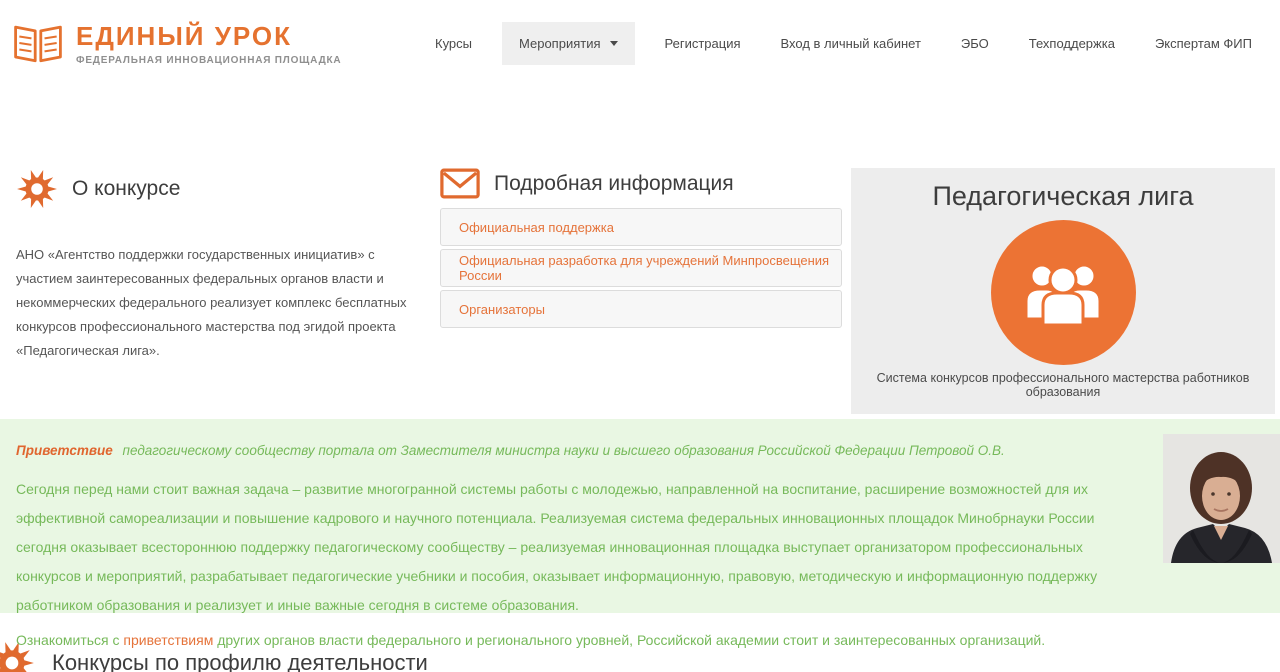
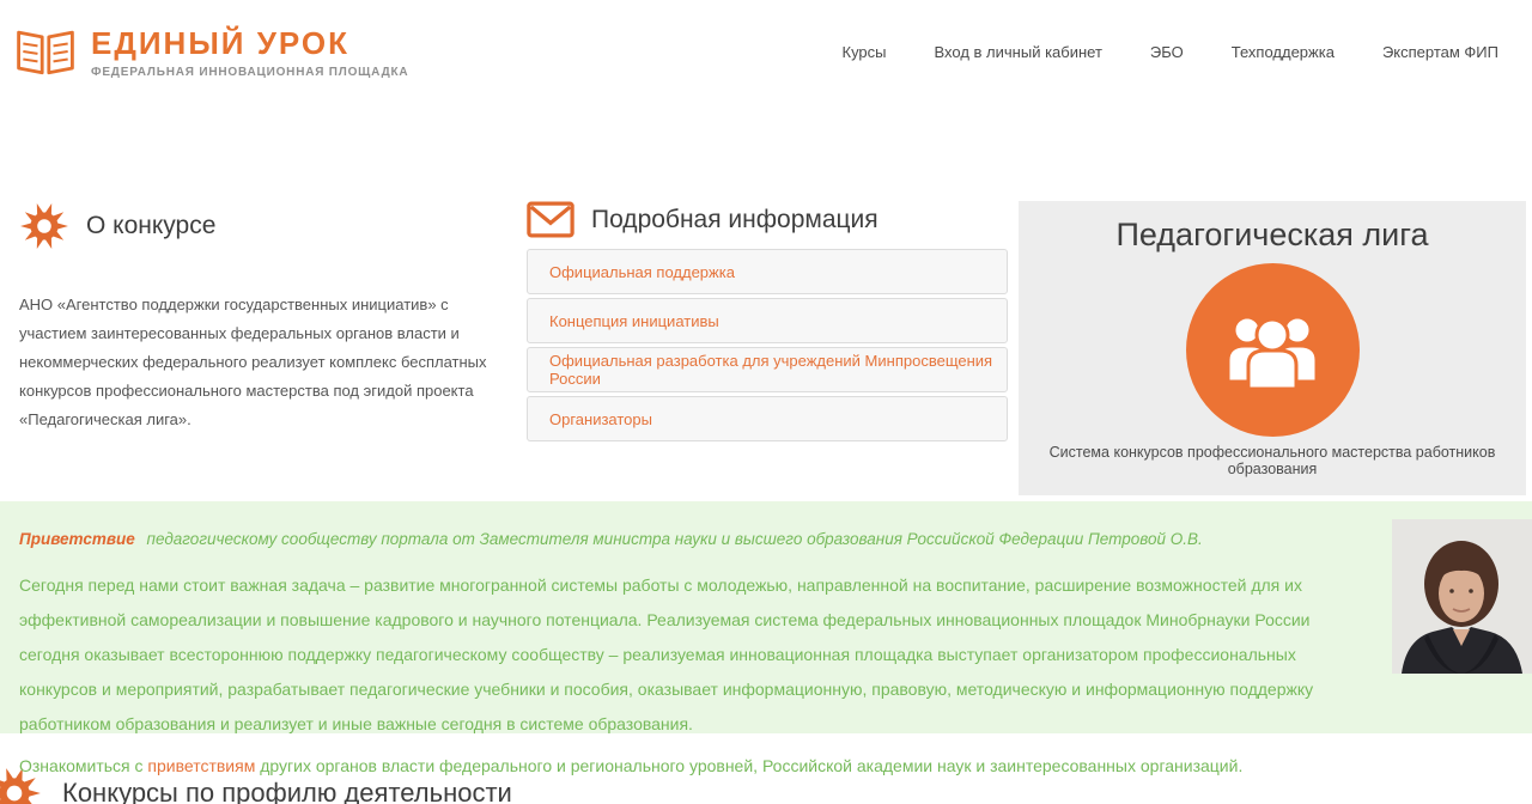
  ЕДИНЫЙ УРОК
  ФЕДЕРАЛЬНАЯ ИННОВАЦИОННАЯ ПЛОЩАДКА
  Курсы
- Мероприятия
- Регистрация
  Вход в личный кабинет
  ЭБО
  Техподдержка
  Экспертам ФИП
  О конкурсе
  АНО «Агентство поддержки государственных инициатив» с участием заинтересованных федеральных органов власти и некоммерческих федерального реализует комплекс бесплатных конкурсов профессионального мастерства под эгидой проекта «Педагогическая лига».
  Подробная информация
  Официальная поддержка
+ Концепция инициативы
  Официальная разработка для учреждений Минпросвещения России
  Организаторы
  Педагогическая лига
  Система конкурсов профессионального мастерства работников образования
  Приветствие педагогическому сообществу портала от Заместителя министра науки и высшего образования Российской Федерации Петровой О.В.
  Сегодня перед нами стоит важная задача – развитие многогранной системы работы с молодежью, направленной на воспитание, расширение возможностей для их эффективной самореализации и повышение кадрового и научного потенциала. Реализуемая система федеральных инновационных площадок Минобрнауки России сегодня оказывает всестороннюю поддержку педагогическому сообществу – реализуемая инновационная площадка выступает организатором профессиональных конкурсов и мероприятий, разрабатывает педагогические учебники и пособия, оказывает информационную, правовую, методическую и информационную поддержку работником образования и реализует и иные важные сегодня в системе образования.
- Ознакомиться с приветствиям других органов власти федерального и регионального уровней, Российской академии стоит и заинтересованных организаций.
+ Ознакомиться с приветствиям других органов власти федерального и регионального уровней, Российской академии наук и заинтересованных организаций.
  Конкурсы по профилю деятельности
